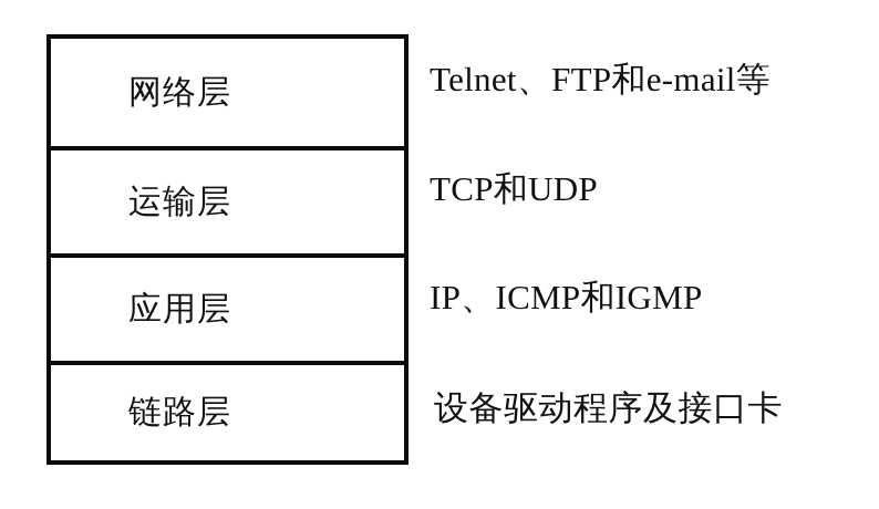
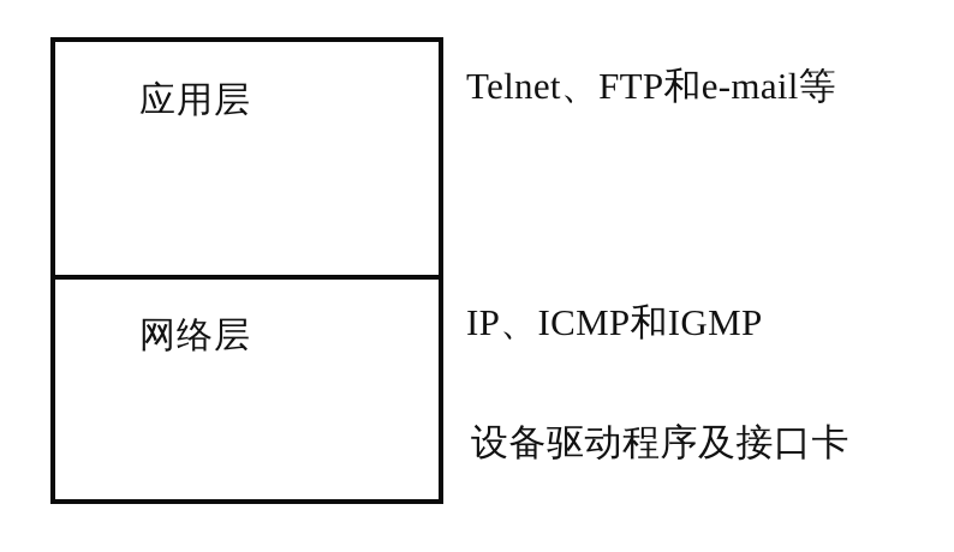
- 网络层
+ 应用层
- 运输层
- 应用层
+ 网络层
- 链路层
  Telnet、FTP和e-mail等
- TCP和UDP
  IP、ICMP和IGMP
  设备驱动程序及接口卡
